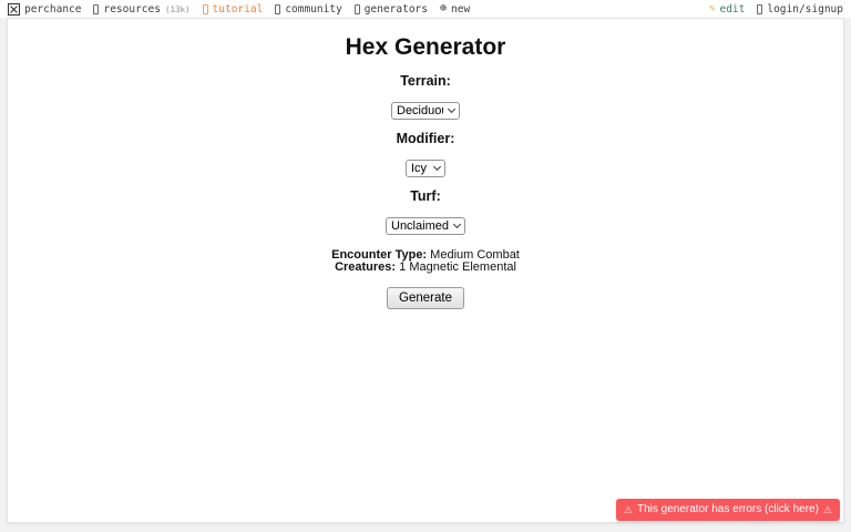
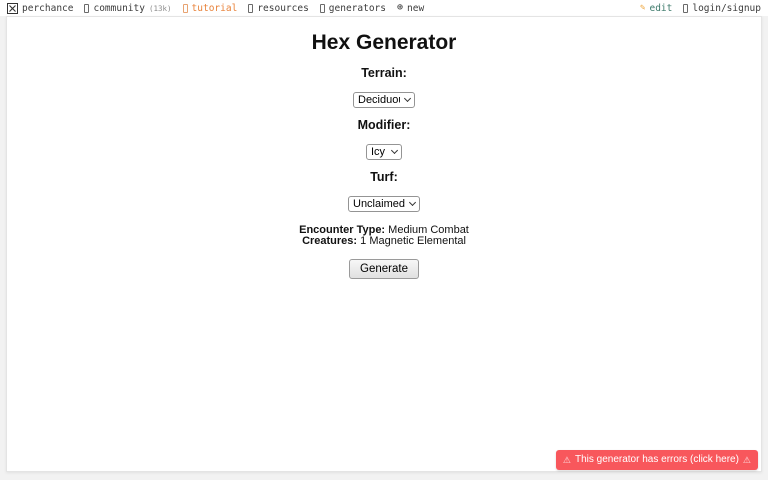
  perchance
- resources
+ community
  (13k)
  tutorial
- community
+ resources
  generators
  ⊕
  new
  ✎
  edit
  login/signup
  Hex Generator
  Terrain:
  Deciduo
  Modifier:
  Icy
  Turf:
  Unclaimed
  Encounter Type: Medium Combat
  Creatures: 1 Magnetic Elemental
  Generate
  ⚠
  This generator has errors (click here)
  ⚠
